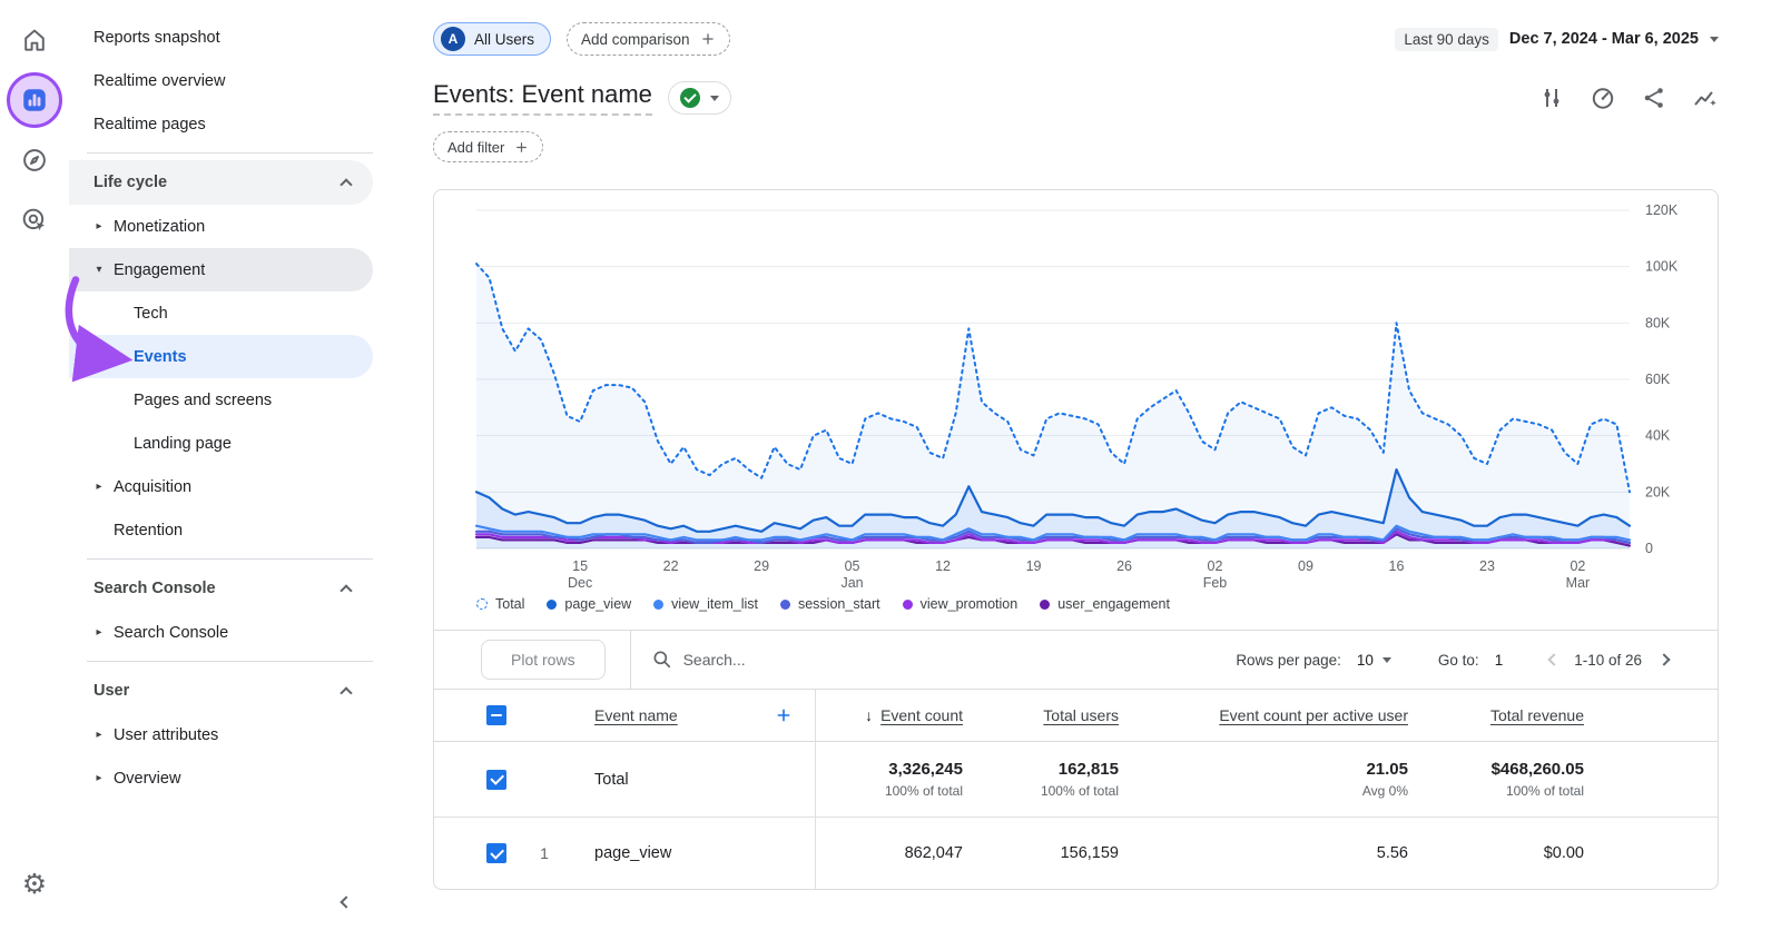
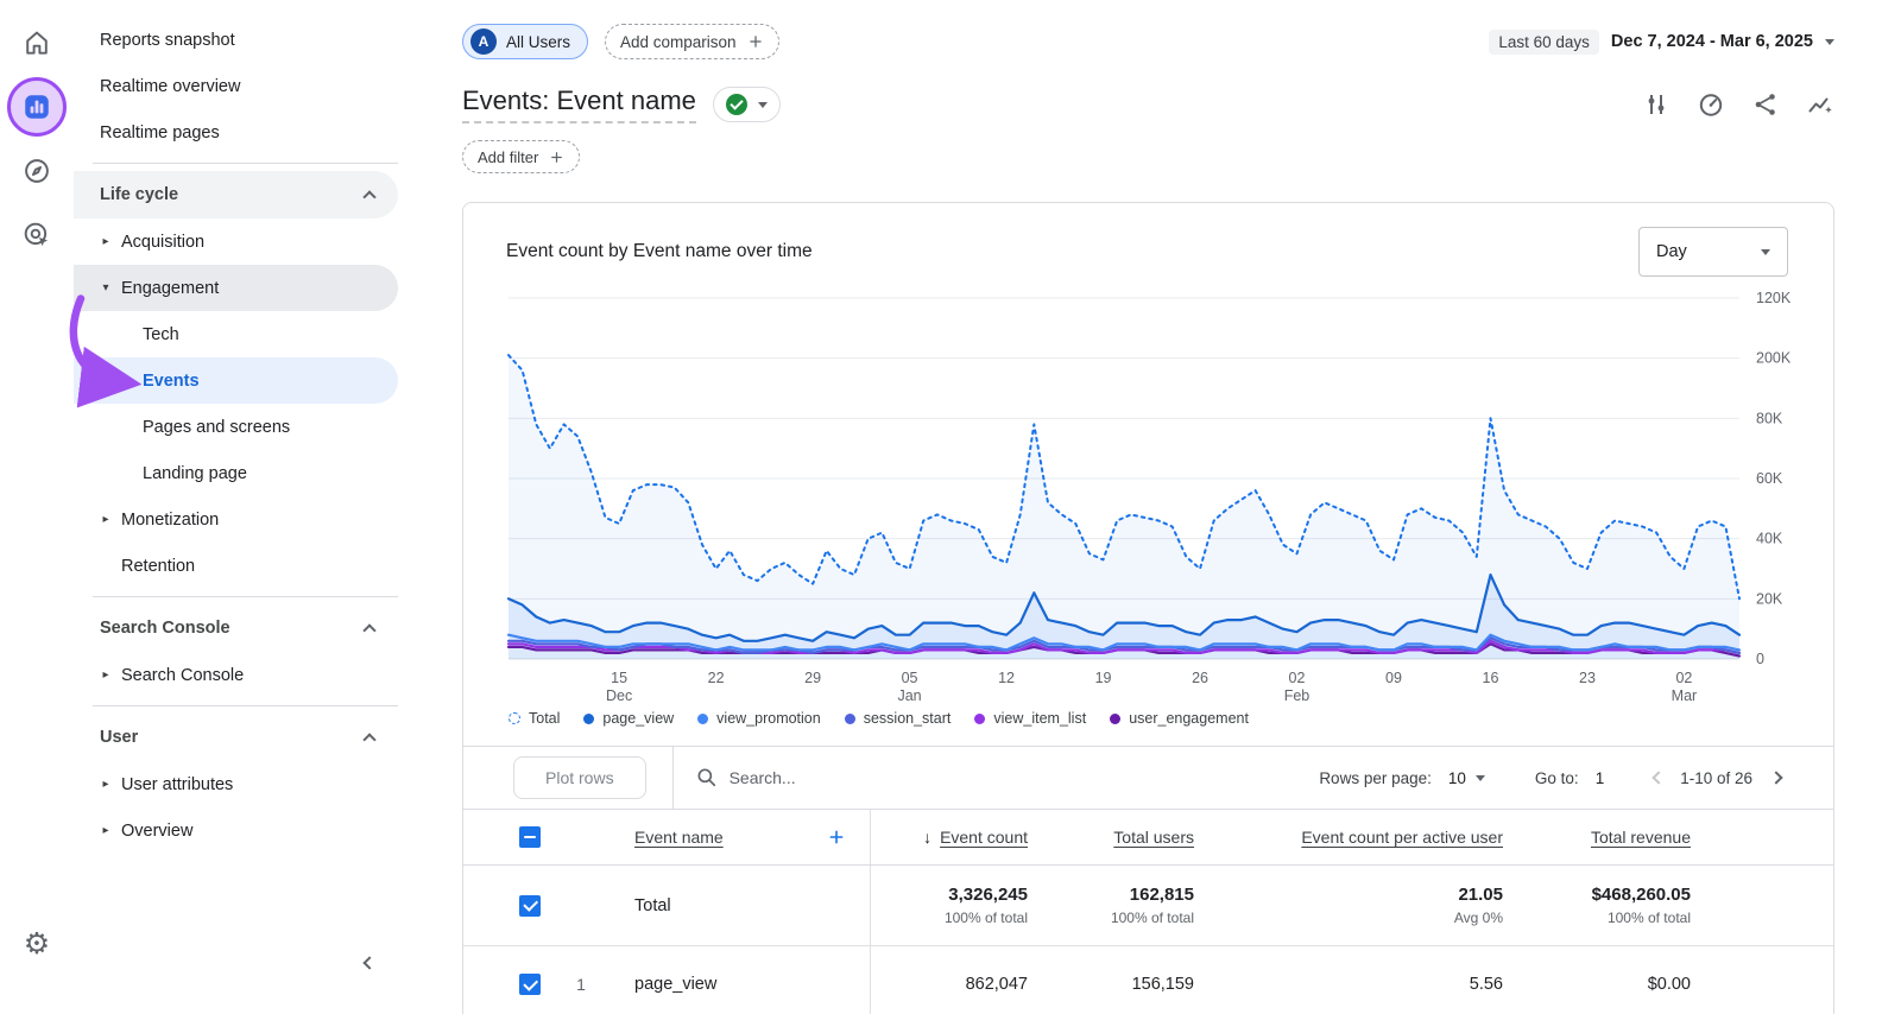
  ⚙
  Reports snapshot
  Realtime overview
  Realtime pages
  Life cycle
  ▸
- Monetization
+ Acquisition
  ▾
  Engagement
  Tech
  Events
  Pages and screens
  Landing page
  ▸
- Acquisition
+ Monetization
  Retention
  Search Console
  ▸
  Search Console
  User
  ▸
  User attributes
  ▸
  Overview
  A
  All Users
  Add comparison
- Last 90 days
+ Last 60 days
  Dec 7, 2024 - Mar 6, 2025
  Events: Event name
  Add filter
+ Event count by Event name over time
+ Day
  0
  20K
  40K
  60K
  80K
- 100K
+ 200K
  120K
  15
  Dec
  22
  29
  05
  Jan
  12
  19
  26
  02
  Feb
  09
  16
  23
  02
  Mar
  Total
  page_view
- view_item_list
+ view_promotion
  session_start
- view_promotion
+ view_item_list
  user_engagement
  Plot rows
  Search...
  Rows per page:
  10
  Go to:
  1
  1-10 of 26
  Event name
  ↓ Event count
  Total users
  Event count per active user
  Total revenue
  Total
  3,326,245
  100% of total
  162,815
  100% of total
  21.05
  Avg 0%
  $468,260.05
  100% of total
  1
  page_view
  862,047
  156,159
  5.56
  $0.00
